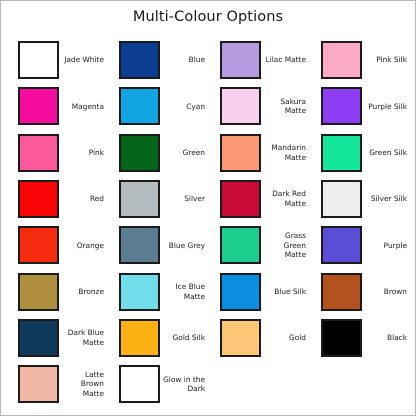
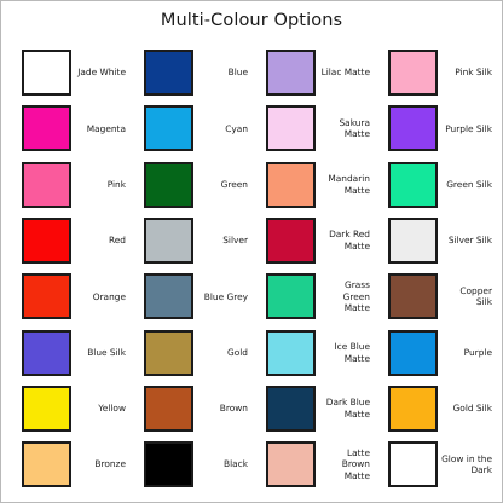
  Multi-Colour Options
  Jade White
  Blue
  Lilac Matte
  Pink Silk
  Magenta
  Cyan
  Sakura Matte
  Purple Silk
  Pink
  Green
  Mandarin Matte
  Green Silk
  Red
  Silver
  Dark Red Matte
  Silver Silk
  Orange
  Blue Grey
  Grass Green Matte
+ Copper Silk
- Purple
+ Blue Silk
- Bronze
+ Gold
  Ice Blue Matte
- Blue Silk
+ Purple
+ Yellow
  Brown
  Dark Blue Matte
  Gold Silk
- Gold
+ Bronze
  Black
  Latte Brown Matte
  Glow in the
  Dark
